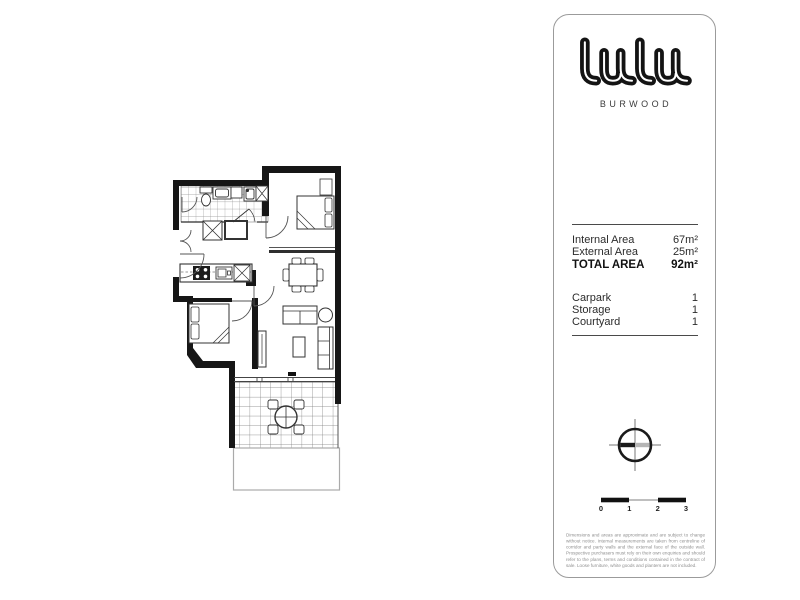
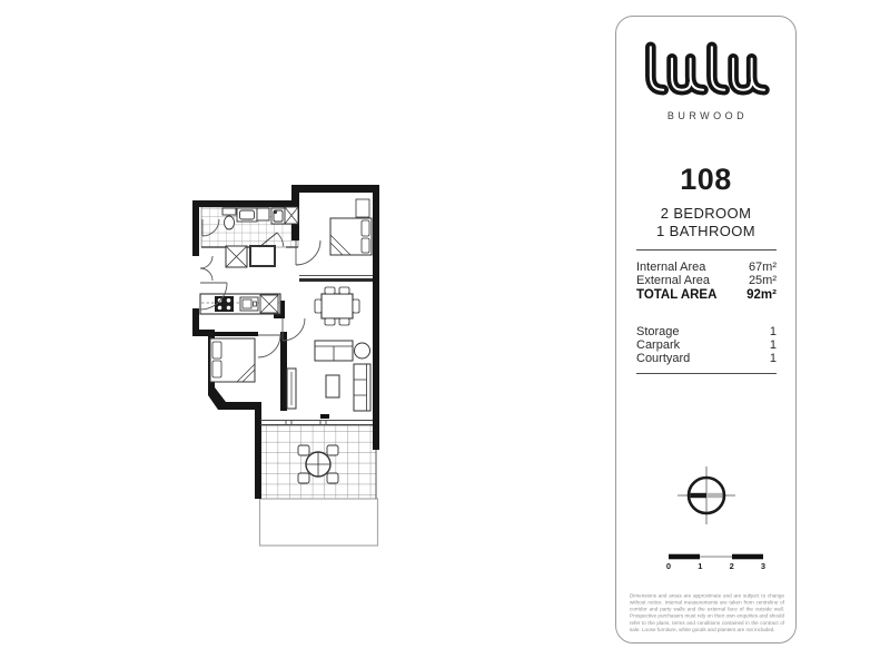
  BURWOOD
+ 108
+ 2 BEDROOM
+ 1 BATHROOM
  Internal Area
  67m²
  External Area
  25m²
  TOTAL AREA
  92m²
- Carpark
+ Storage
  1
- Storage
+ Carpark
  1
  Courtyard
  1
  0
  1
  2
  3
